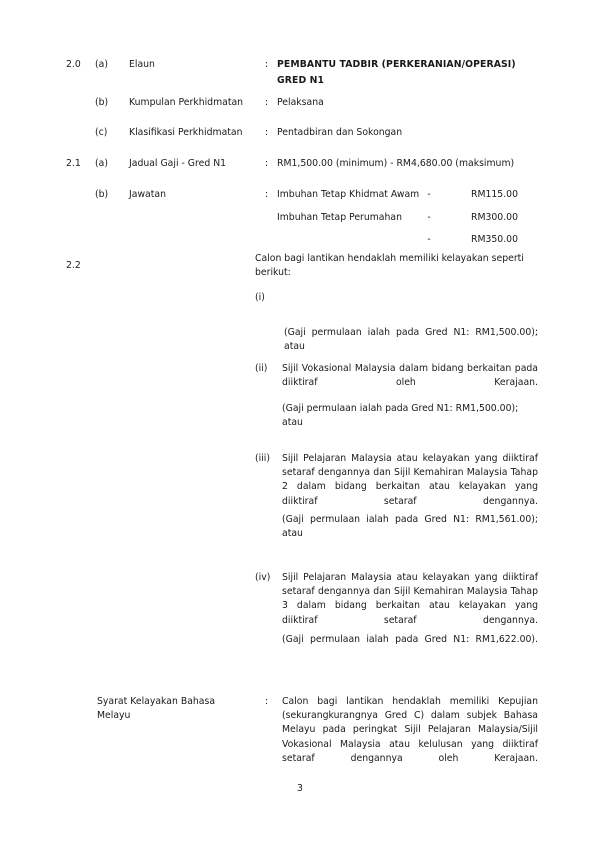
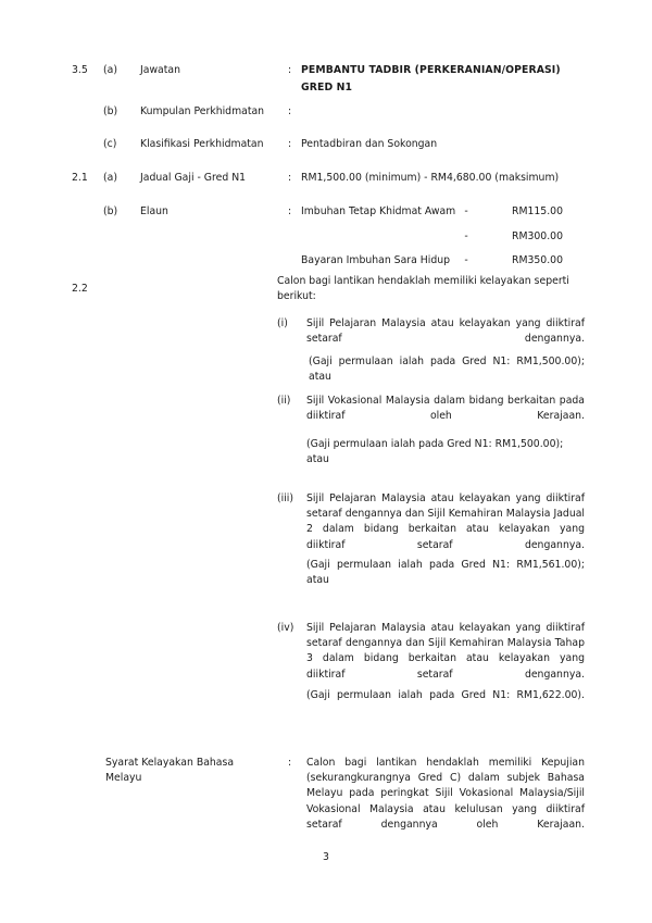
- 2.0
+ 3.5
  (a)
- Elaun
+ Jawatan
  :
  PEMBANTU TADBIR (PERKERANIAN/OPERASI)
  GRED N1
  (b)
  Kumpulan Perkhidmatan
  :
- Pelaksana
  (c)
  Klasifikasi Perkhidmatan
  :
  Pentadbiran dan Sokongan
  2.1
  (a)
  Jadual Gaji - Gred N1
  :
  RM1,500.00 (minimum) - RM4,680.00 (maksimum)
  (b)
- Jawatan
+ Elaun
  :
  Imbuhan Tetap Khidmat Awam
  -
  RM115.00
- Imbuhan Tetap Perumahan
  -
  RM300.00
+ Bayaran Imbuhan Sara Hidup
  -
  RM350.00
  2.2
  Calon bagi lantikan hendaklah memiliki kelayakan seperti berikut:
  (i)
+ Sijil Pelajaran Malaysia atau kelayakan yang diiktiraf setaraf dengannya.
  (Gaji permulaan ialah pada Gred N1: RM1,500.00); atau
  (ii)
  Sijil Vokasional Malaysia dalam bidang berkaitan pada diiktiraf oleh Kerajaan.
  (Gaji permulaan ialah pada Gred N1: RM1,500.00); atau
  (iii)
- Sijil Pelajaran Malaysia atau kelayakan yang diiktiraf setaraf dengannya dan Sijil Kemahiran Malaysia Tahap 2 dalam bidang berkaitan atau kelayakan yang diiktiraf setaraf dengannya.
+ Sijil Pelajaran Malaysia atau kelayakan yang diiktiraf setaraf dengannya dan Sijil Kemahiran Malaysia Jadual 2 dalam bidang berkaitan atau kelayakan yang diiktiraf setaraf dengannya.
  (Gaji permulaan ialah pada Gred N1: RM1,561.00); atau
  (iv)
  Sijil Pelajaran Malaysia atau kelayakan yang diiktiraf setaraf dengannya dan Sijil Kemahiran Malaysia Tahap 3 dalam bidang berkaitan atau kelayakan yang diiktiraf setaraf dengannya.
  (Gaji permulaan ialah pada Gred N1: RM1,622.00).
  Syarat Kelayakan Bahasa
  Melayu
  :
- Calon bagi lantikan hendaklah memiliki Kepujian (sekurangkurangnya Gred C) dalam subjek Bahasa Melayu pada peringkat Sijil Pelajaran Malaysia/Sijil Vokasional Malaysia atau kelulusan yang diiktiraf setaraf dengannya oleh Kerajaan.
+ Calon bagi lantikan hendaklah memiliki Kepujian (sekurangkurangnya Gred C) dalam subjek Bahasa Melayu pada peringkat Sijil Vokasional Malaysia/Sijil Vokasional Malaysia atau kelulusan yang diiktiraf setaraf dengannya oleh Kerajaan.
  3
